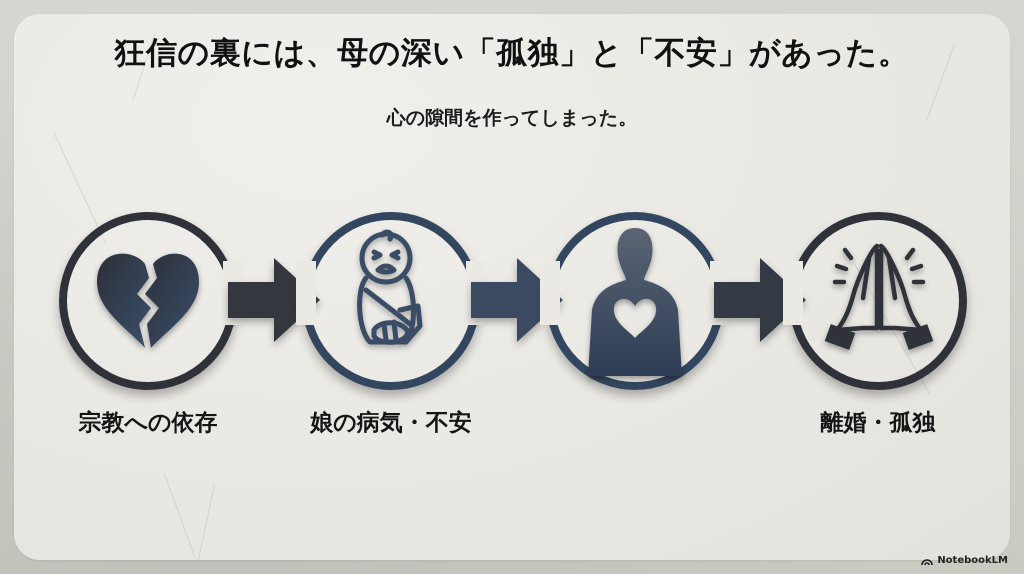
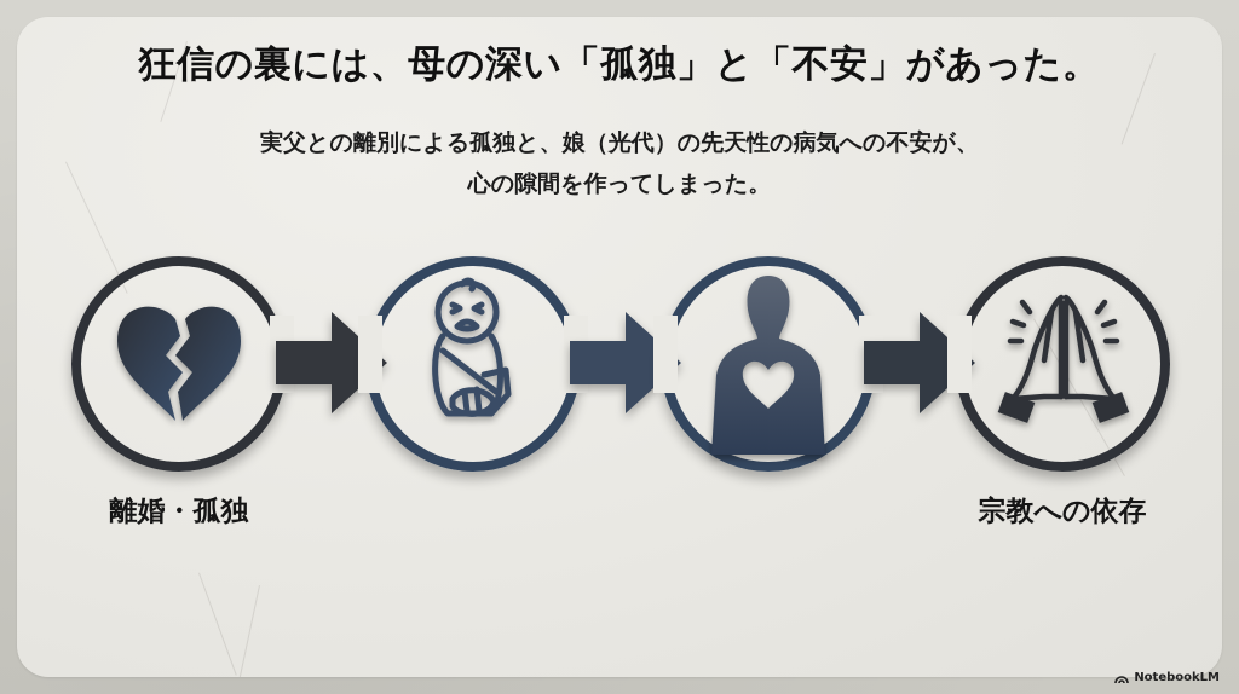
  狂信の裏には、母の深い「孤独」と「不安」があった。
+ 実父との離別による孤独と、娘（光代）の先天性の病気への不安が、
  心の隙間を作ってしまった。
- 宗教への依存
+ 離婚・孤独
- 娘の病気・不安
- 離婚・孤独
+ 宗教への依存
  NotebookLM
